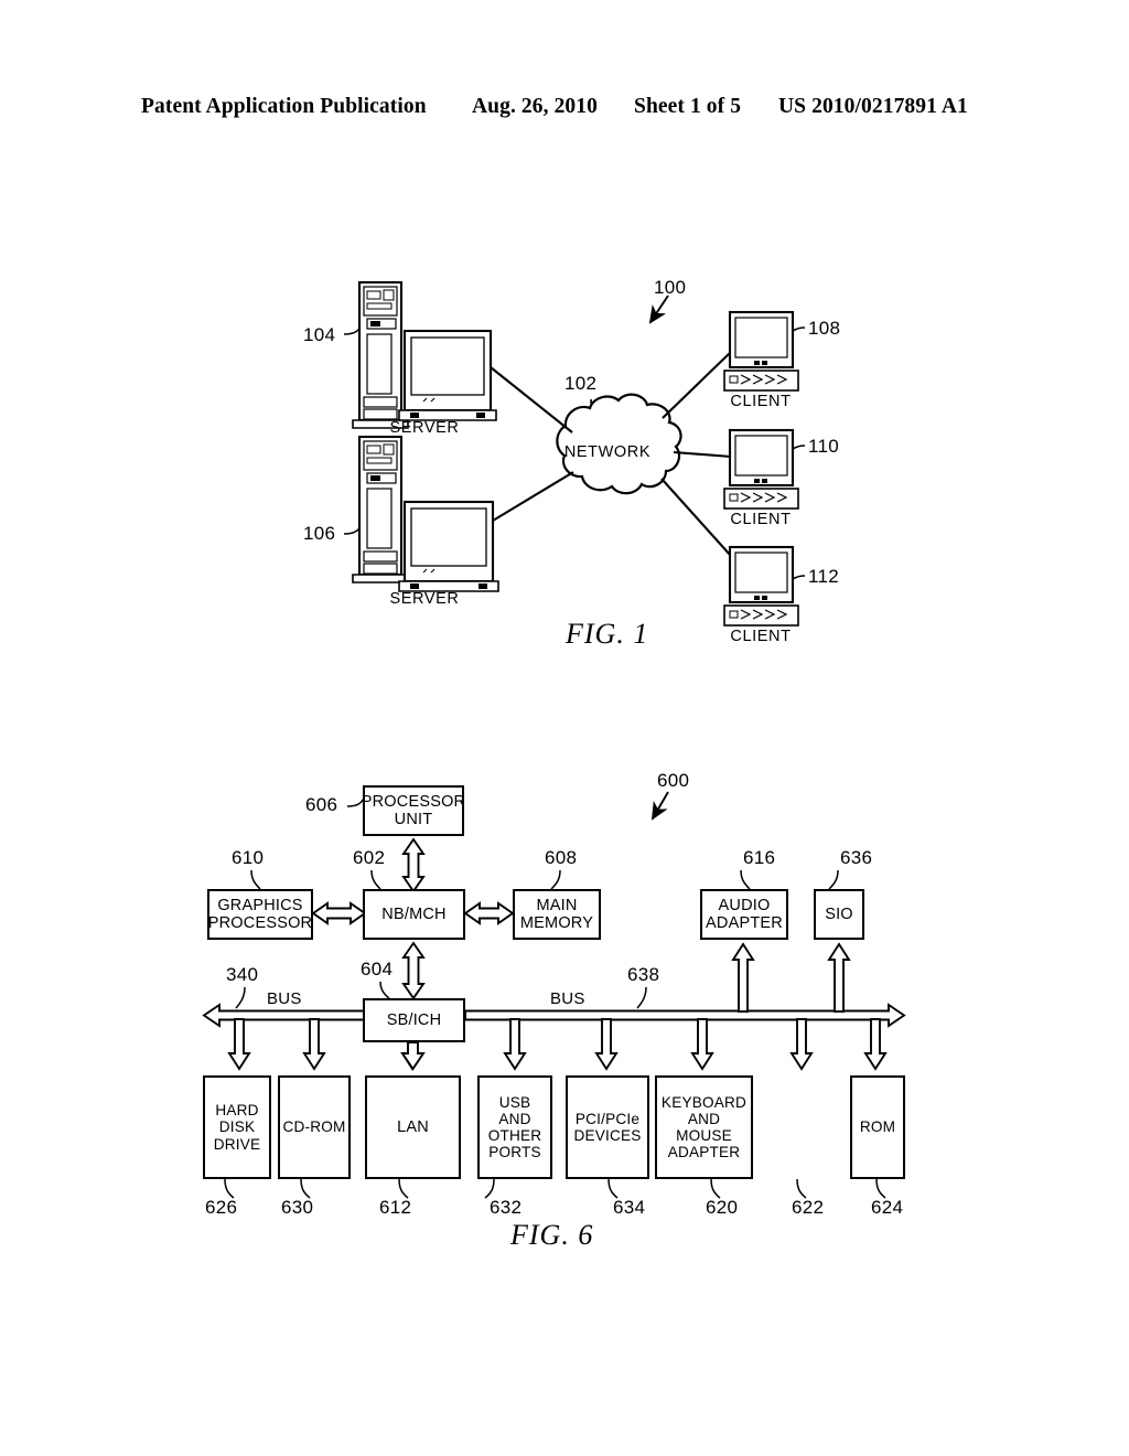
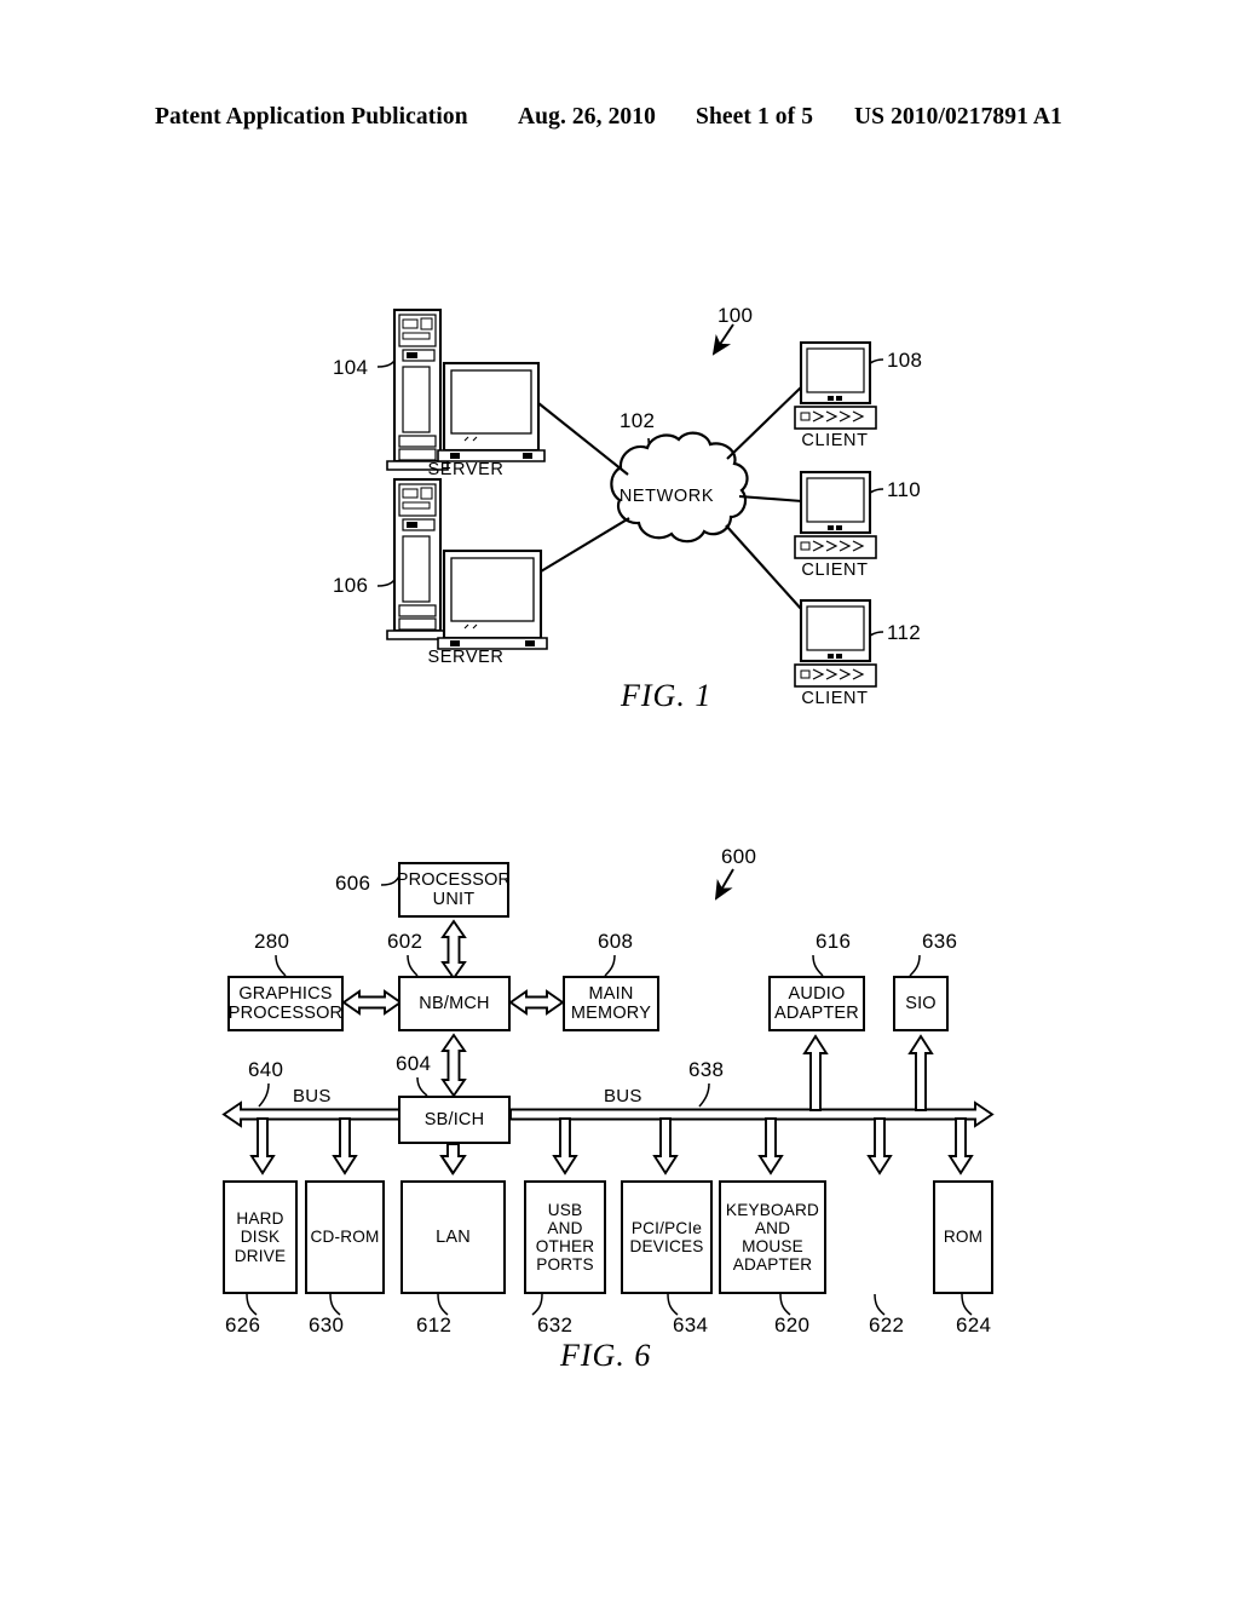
  Patent Application Publication
  Aug. 26, 2010
  Sheet 1 of 5
  US 2010/0217891 A1
  100
  104
  106
  102
  108
  110
  112
  NETWORK
  SERVER
  SERVER
  CLIENT
  CLIENT
  CLIENT
  FIG. 1
  600
  606
- 610
+ 280
  602
  608
  616
  636
  604
- 340
+ 640
  638
  626
  630
  612
  632
  634
  620
  622
  624
  BUS
  BUS
  PROCESSOR
  UNIT
  GRAPHICS
  PROCESSOR
  NB/MCH
  MAIN
  MEMORY
  AUDIO
  ADAPTER
  SIO
  SB/ICH
  HARD
  DISK
  DRIVE
  CD-ROM
  LAN
  USB AND
  OTHER
  PORTS
  PCI/PCIe
  DEVICES
  KEYBOARD
  AND
  MOUSE
  ADAPTER
  ROM
  FIG. 6
